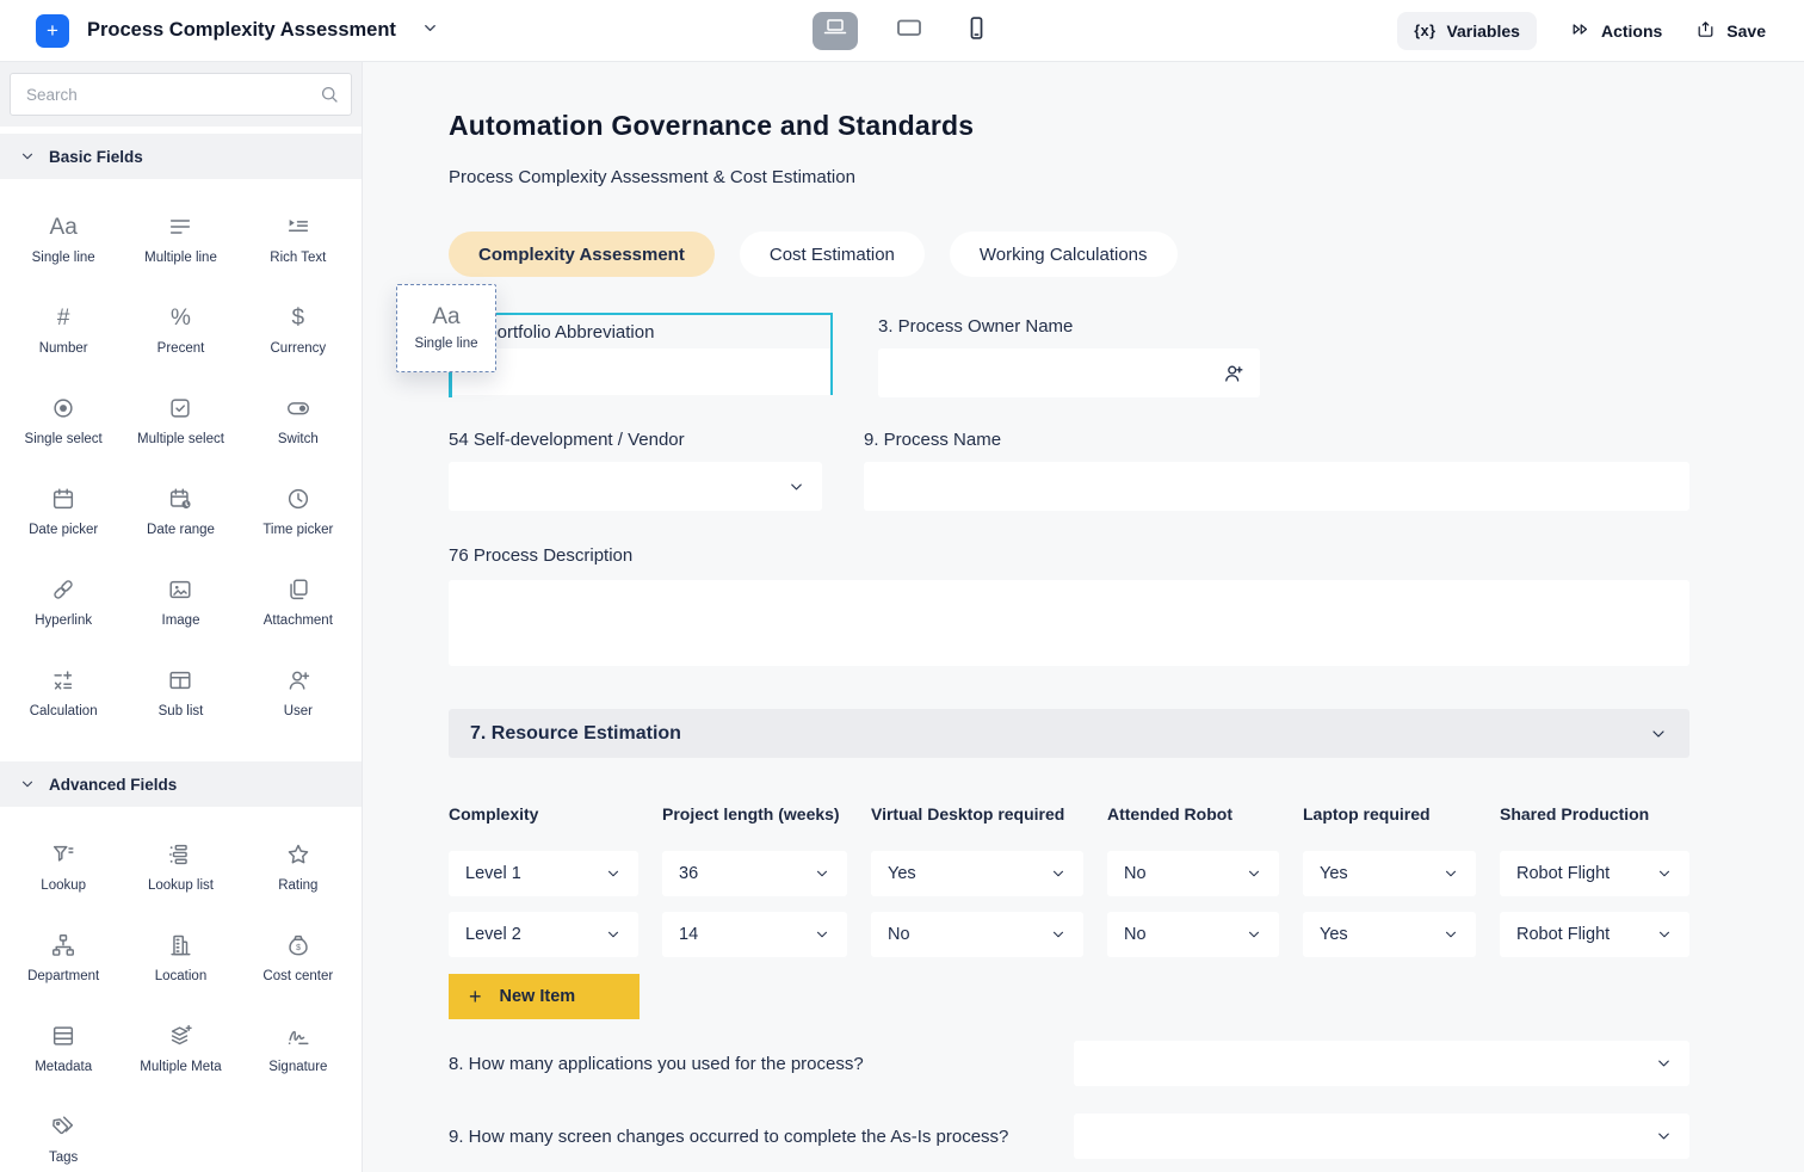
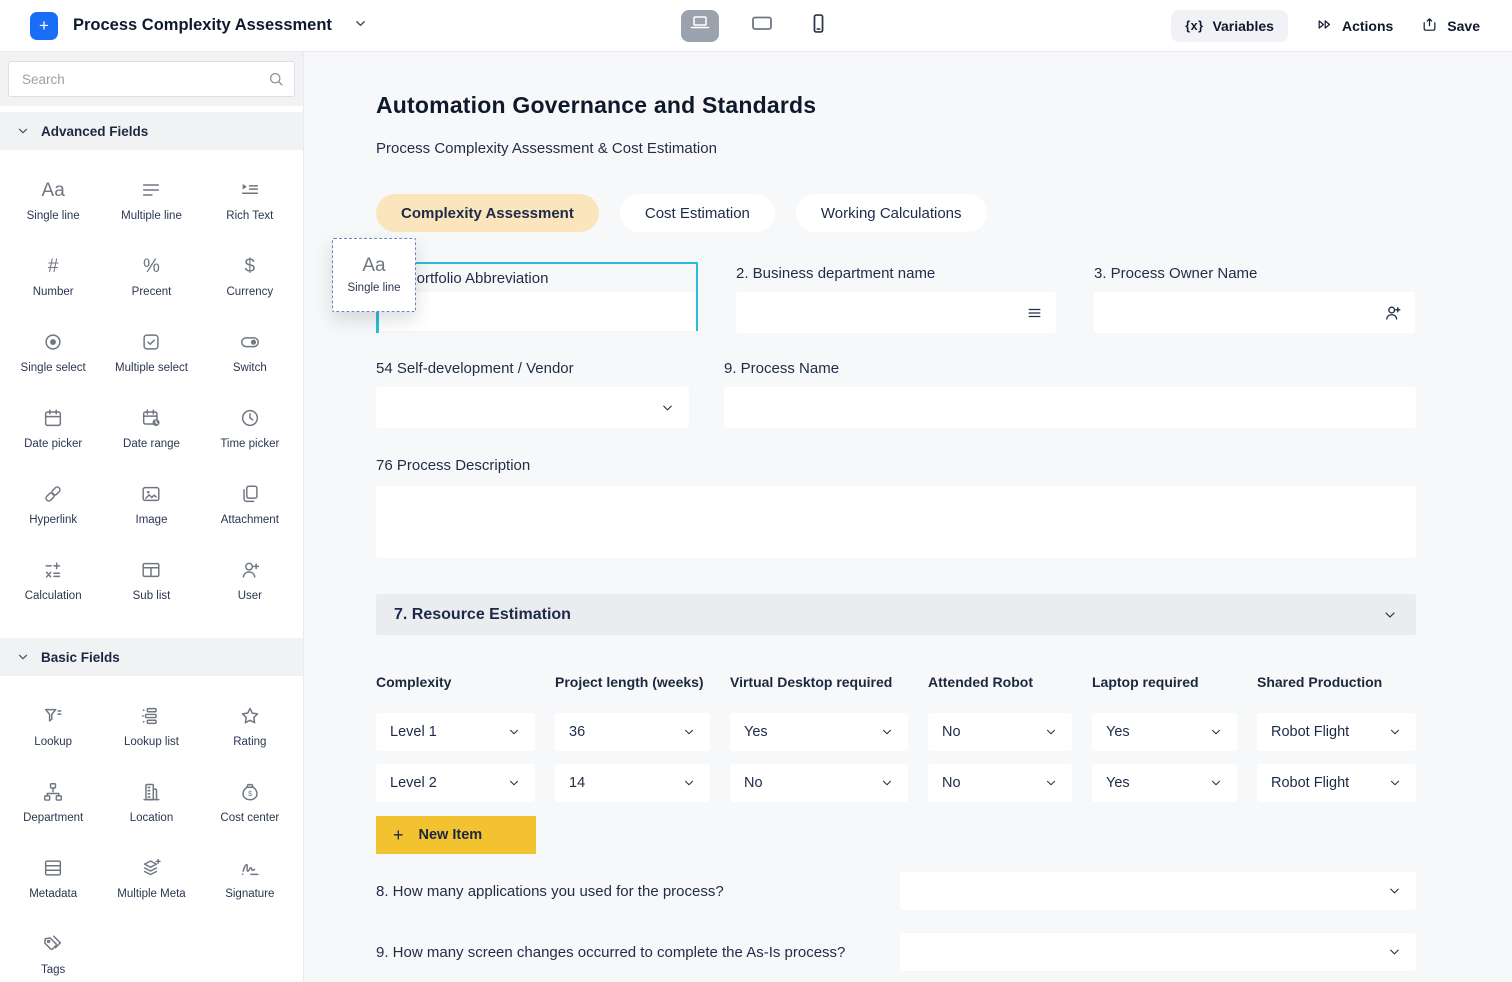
  +
  Process Complexity Assessment
  {x}
  Variables
  Actions
  Save
  Search
- Basic Fields
+ Advanced Fields
  Aa
  Single line
  Multiple line
  Rich Text
  #
  Number
  %
  Precent
  $
  Currency
  Single select
  Multiple select
  Switch
  Date picker
  Date range
  Time picker
  Hyperlink
  Image
  Attachment
  Calculation
  Sub list
  User
- Advanced Fields
+ Basic Fields
  Lookup
  Lookup list
  Rating
  Department
  Location
  Cost center
  Metadata
  Multiple Meta
  Signature
  Tags
  Automation Governance and Standards
  Process Complexity Assessment & Cost Estimation
  Complexity Assessment
  Cost Estimation
  Working Calculations
  ortfolio Abbreviation
+ 2. Business department name
  3. Process Owner Name
  54 Self-development / Vendor
  9. Process Name
  76 Process Description
  7. Resource Estimation
  Complexity
  Project length (weeks)
  Virtual Desktop required
  Attended Robot
  Laptop required
  Shared Production
  Level 1
  36
  Yes
  No
  Yes
  Robot Flight
  Level 2
  14
  No
  No
  Yes
  Robot Flight
  +
  New Item
  8. How many applications you used for the process?
  9. How many screen changes occurred to complete the As-Is process?
  Aa
  Single line
